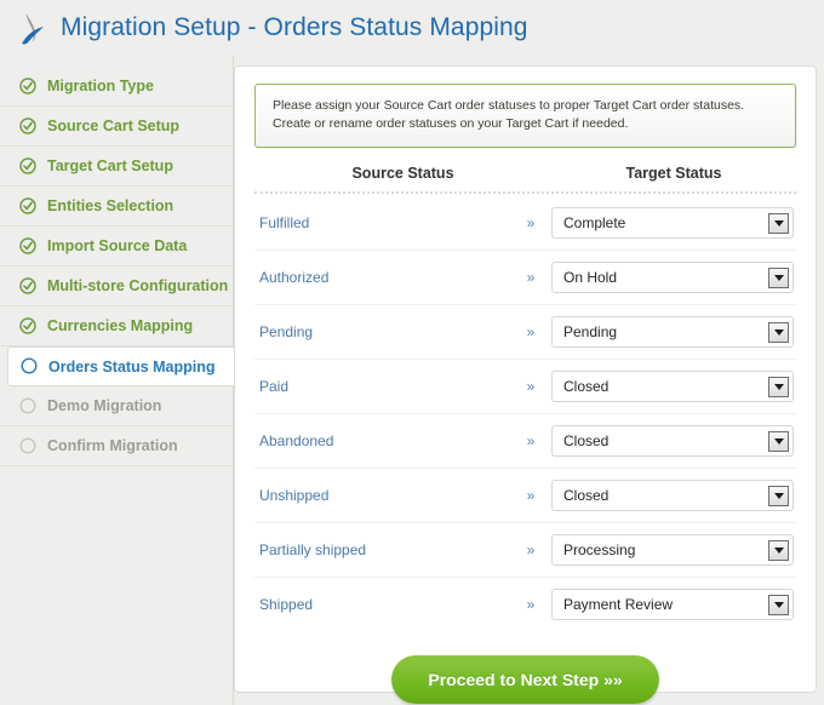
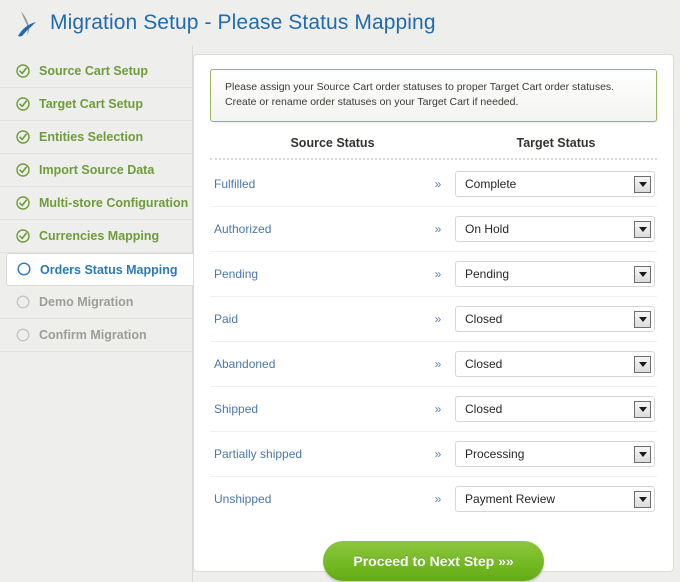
- Migration Setup - Orders Status Mapping
+ Migration Setup - Please Status Mapping
- Migration Type
  Source Cart Setup
  Target Cart Setup
  Entities Selection
  Import Source Data
  Multi-store Configuration
  Currencies Mapping
  Orders Status Mapping
  Demo Migration
  Confirm Migration
  Please assign your Source Cart order statuses to proper Target Cart order statuses.
  Create or rename order statuses on your Target Cart if needed.
  Source Status
  Target Status
  Fulfilled
  »
  Complete
  Authorized
  »
  On Hold
  Pending
  »
  Pending
  Paid
  »
  Closed
  Abandoned
  »
  Closed
- Unshipped
+ Shipped
  »
  Closed
  Partially shipped
  »
  Processing
- Shipped
+ Unshipped
  »
  Payment Review
  Proceed to Next Step »»
